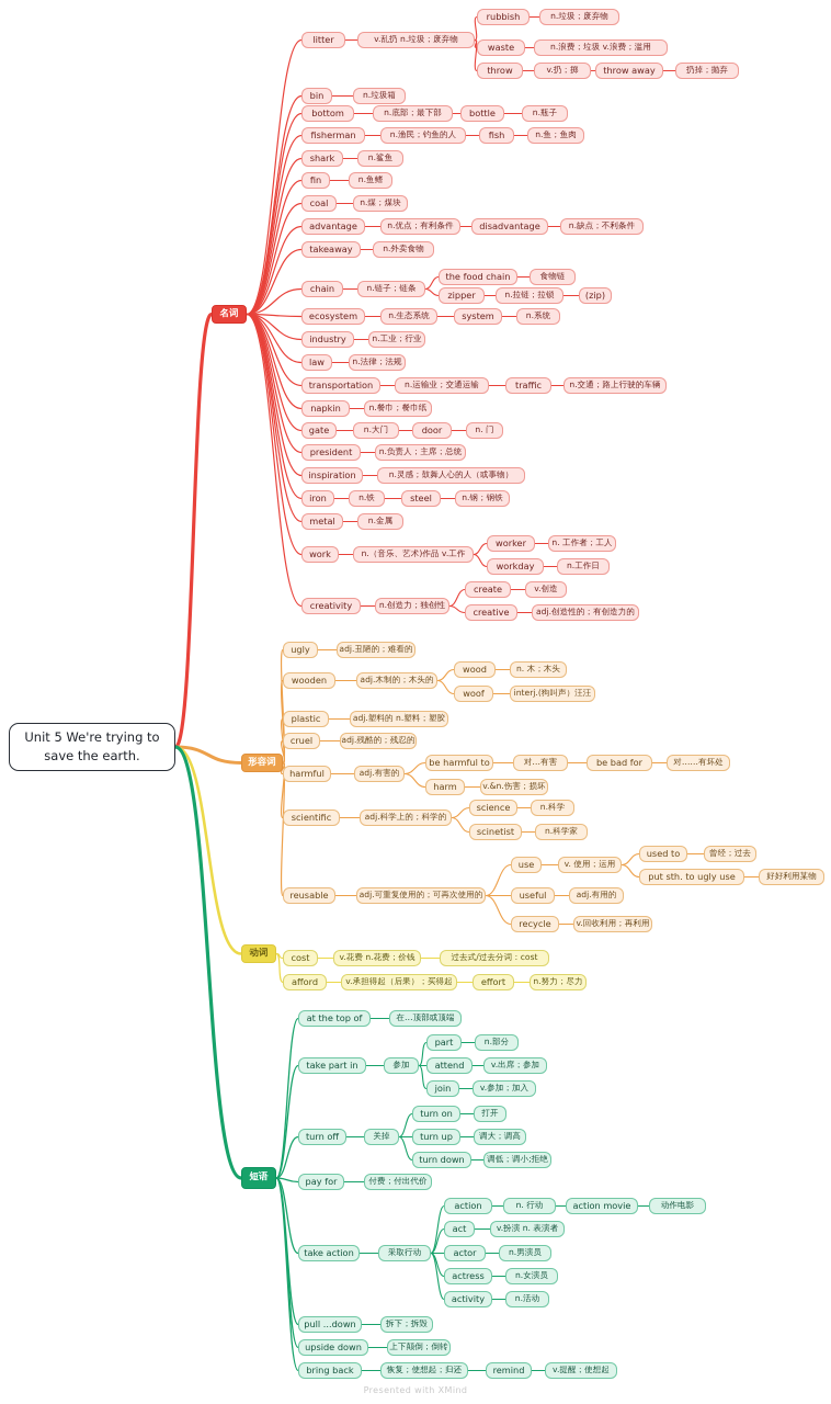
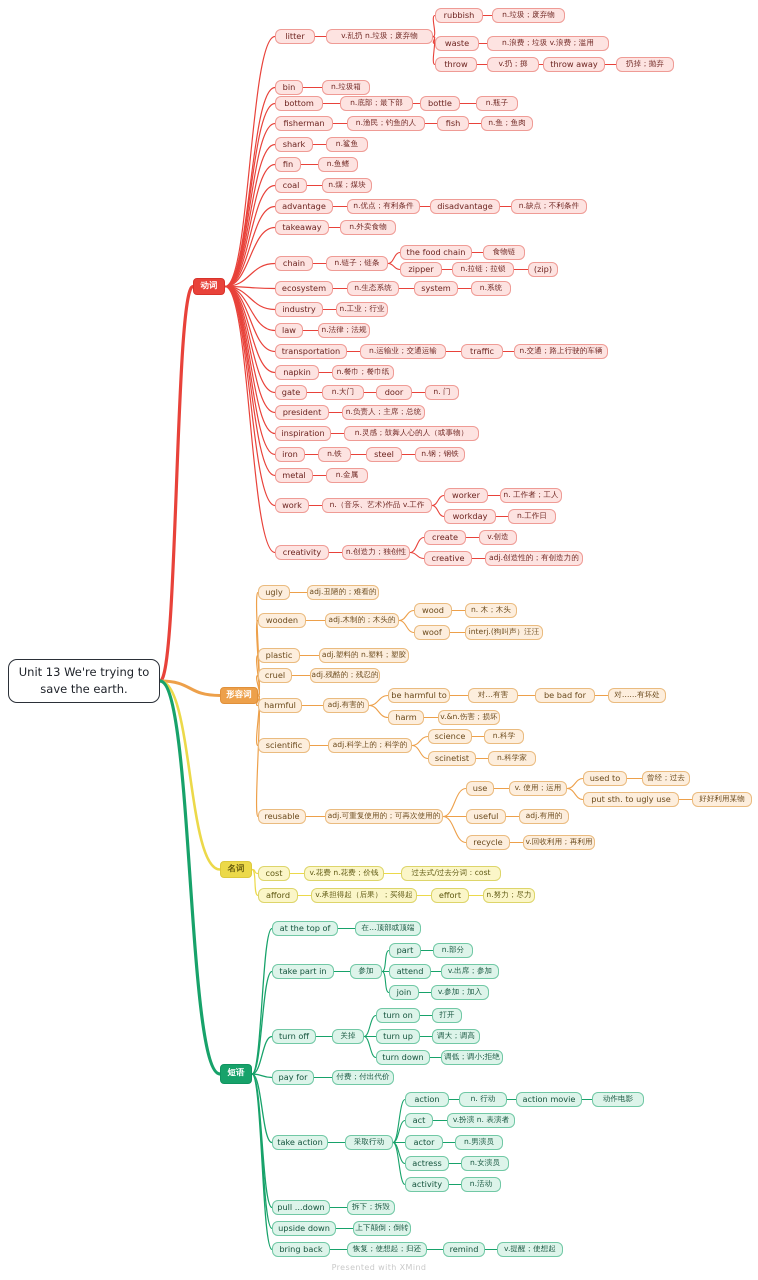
- Unit 5 We're trying to save the earth.
+ Unit 13 We're trying to save the earth.
- 名词
+ 动词
  形容词
- 动词
+ 名词
  短语
  litter
  v.乱扔 n.垃圾；废弃物
  rubbish
  n.垃圾；废弃物
  waste
  n.浪费；垃圾 v.浪费；滥用
  throw
  v.扔；掷
  throw away
  扔掉；抛弃
  bin
  n.垃圾箱
  bottom
  n.底部；最下部
  bottle
  n.瓶子
  fisherman
  n.渔民；钓鱼的人
  fish
  n.鱼；鱼肉
  shark
  n.鲨鱼
  fin
  n.鱼鳍
  coal
  n.煤；煤块
  advantage
  n.优点；有利条件
  disadvantage
  n.缺点；不利条件
  takeaway
  n.外卖食物
  chain
  n.链子；链条
  the food chain
  食物链
  zipper
  n.拉链；拉锁
  (zip)
  ecosystem
  n.生态系统
  system
  n.系统
  industry
  n.工业；行业
  law
  n.法律；法规
  transportation
  n.运输业；交通运输
  traffic
  n.交通；路上行驶的车辆
  napkin
  n.餐巾；餐巾纸
  gate
  n.大门
  door
  n. 门
  president
  n.负责人；主席；总统
  inspiration
  n.灵感；鼓舞人心的人（或事物）
  iron
  n.铁
  steel
  n.钢；钢铁
  metal
  n.金属
  work
  n.（音乐、艺术)作品 v.工作
  worker
  n. 工作者；工人
  workday
  n.工作日
  creativity
  n.创造力；独创性
  create
  v.创造
  creative
  adj.创造性的；有创造力的
  ugly
  adj.丑陋的；难看的
  wooden
  adj.木制的；木头的
  wood
  n. 木；木头
  woof
  interj.(狗叫声）汪汪
  plastic
  adj.塑料的 n.塑料；塑胶
  cruel
  adj.残酷的；残忍的
  harmful
  adj.有害的
  be harmful to
  对…有害
  be bad for
  对……有坏处
  harm
  v.&n.伤害；损坏
  scientific
  adj.科学上的；科学的
  science
  n.科学
  scinetist
  n.科学家
  reusable
  adj.可重复使用的；可再次使用的
  use
  v. 使用；运用
  used to
  曾经；过去
  put sth. to ugly use
  好好利用某物
  useful
  adj.有用的
  recycle
  v.回收利用；再利用
  cost
  v.花费 n.花费；价钱
  过去式/过去分词：cost
  afford
  v.承担得起（后果）；买得起
  effort
  n.努力；尽力
  at the top of
  在…顶部或顶端
  take part in
  参加
  part
  n.部分
  attend
  v.出席；参加
  join
  v.参加；加入
  turn off
  关掉
  turn on
  打开
  turn up
  调大；调高
  turn down
  调低；调小;拒绝
  pay for
  付费；付出代价
  take action
  采取行动
  action
  n. 行动
  action movie
  动作电影
  act
  v.扮演 n. 表演者
  actor
  n.男演员
  actress
  n.女演员
  activity
  n.活动
  pull ...down
  拆下；拆毁
  upside down
  上下颠倒；倒转
  bring back
  恢复；使想起；归还
  remind
  v.提醒；使想起
  Presented with XMind
